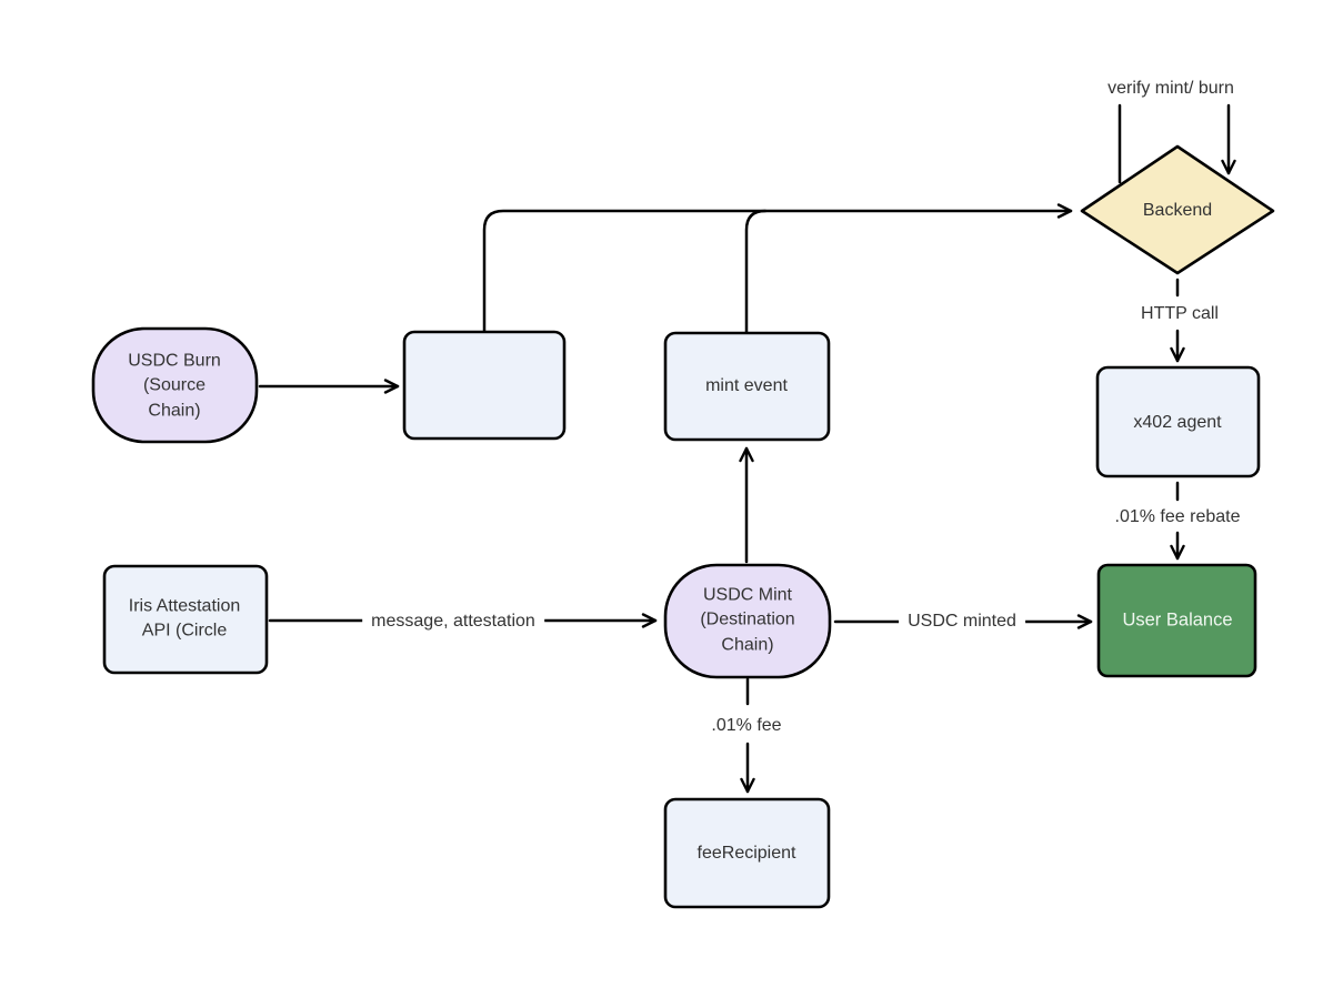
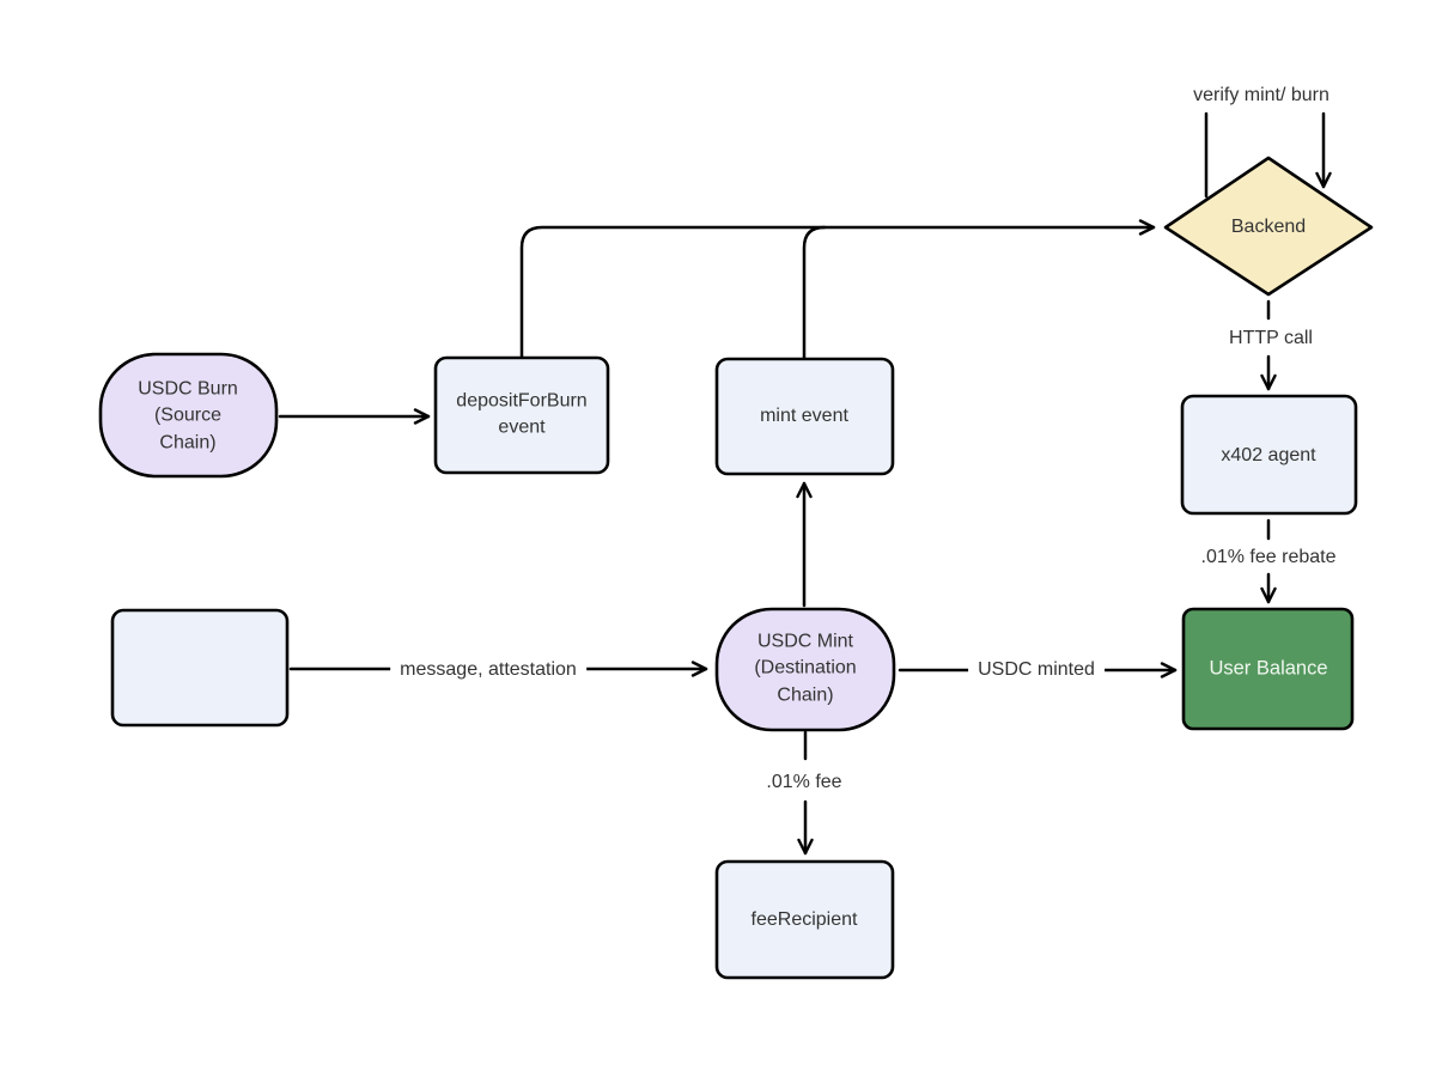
  USDC Burn
  (Source
  Chain)
+ depositForBurn
+ event
  mint event
  Backend
  x402 agent
  User Balance
- Iris Attestation
- API (Circle
  USDC Mint
  (Destination
  Chain)
  feeRecipient
  verify mint/ burn
  HTTP call
  .01% fee rebate
  message, attestation
  USDC minted
  .01% fee
